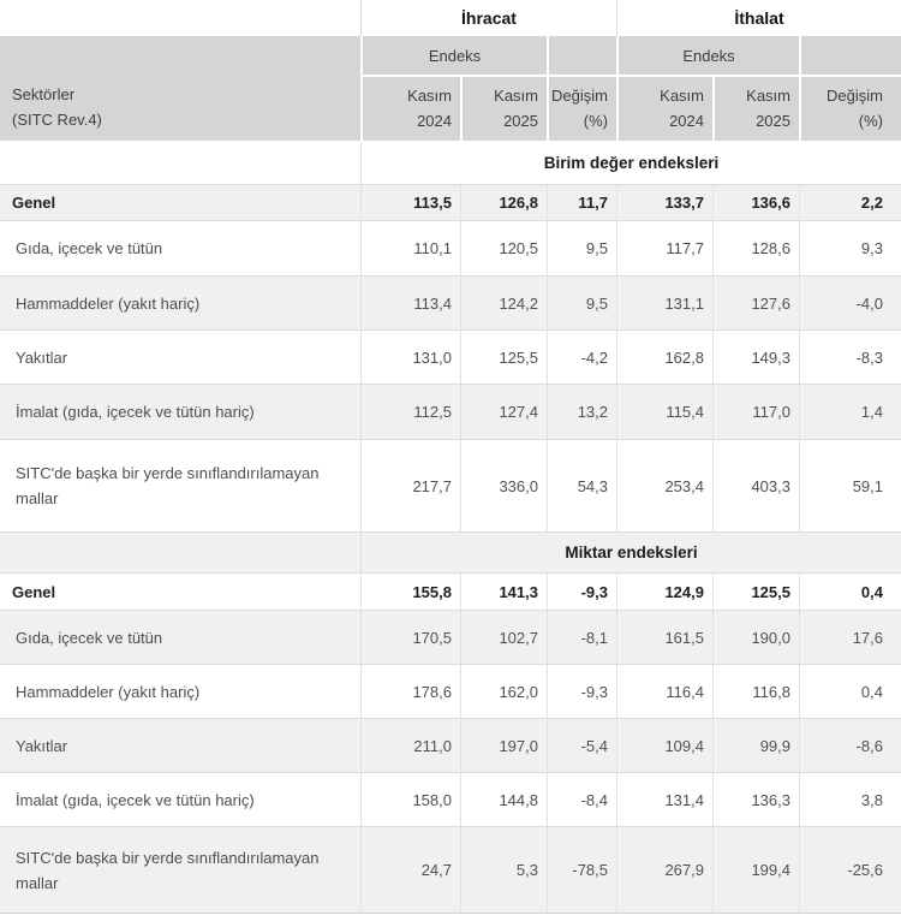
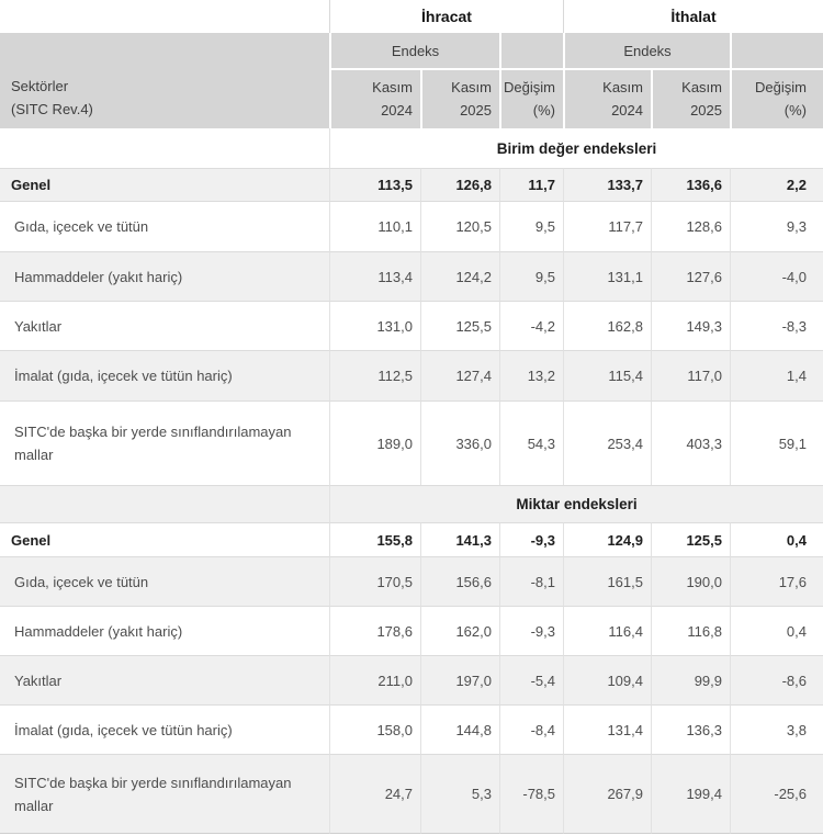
  	İhracat	İthalat
  Sektörler (SITC Rev.4)	Endeks		Endeks
  Kasım 2024	Kasım 2025	Değişim (%)	Kasım 2024	Kasım 2025	Değişim (%)
  	Birim değer endeksleri
  Genel	113,5	126,8	11,7	133,7	136,6	2,2
  Gıda, içecek ve tütün	110,1	120,5	9,5	117,7	128,6	9,3
  Hammaddeler (yakıt hariç)	113,4	124,2	9,5	131,1	127,6	-4,0
  Yakıtlar	131,0	125,5	-4,2	162,8	149,3	-8,3
  İmalat (gıda, içecek ve tütün hariç)	112,5	127,4	13,2	115,4	117,0	1,4
- SITC'de başka bir yerde sınıflandırılamayan mallar	217,7	336,0	54,3	253,4	403,3	59,1
+ SITC'de başka bir yerde sınıflandırılamayan mallar	189,0	336,0	54,3	253,4	403,3	59,1
  	Miktar endeksleri
  Genel	155,8	141,3	-9,3	124,9	125,5	0,4
- Gıda, içecek ve tütün	170,5	102,7	-8,1	161,5	190,0	17,6
+ Gıda, içecek ve tütün	170,5	156,6	-8,1	161,5	190,0	17,6
  Hammaddeler (yakıt hariç)	178,6	162,0	-9,3	116,4	116,8	0,4
  Yakıtlar	211,0	197,0	-5,4	109,4	99,9	-8,6
  İmalat (gıda, içecek ve tütün hariç)	158,0	144,8	-8,4	131,4	136,3	3,8
  SITC'de başka bir yerde sınıflandırılamayan mallar	24,7	5,3	-78,5	267,9	199,4	-25,6
